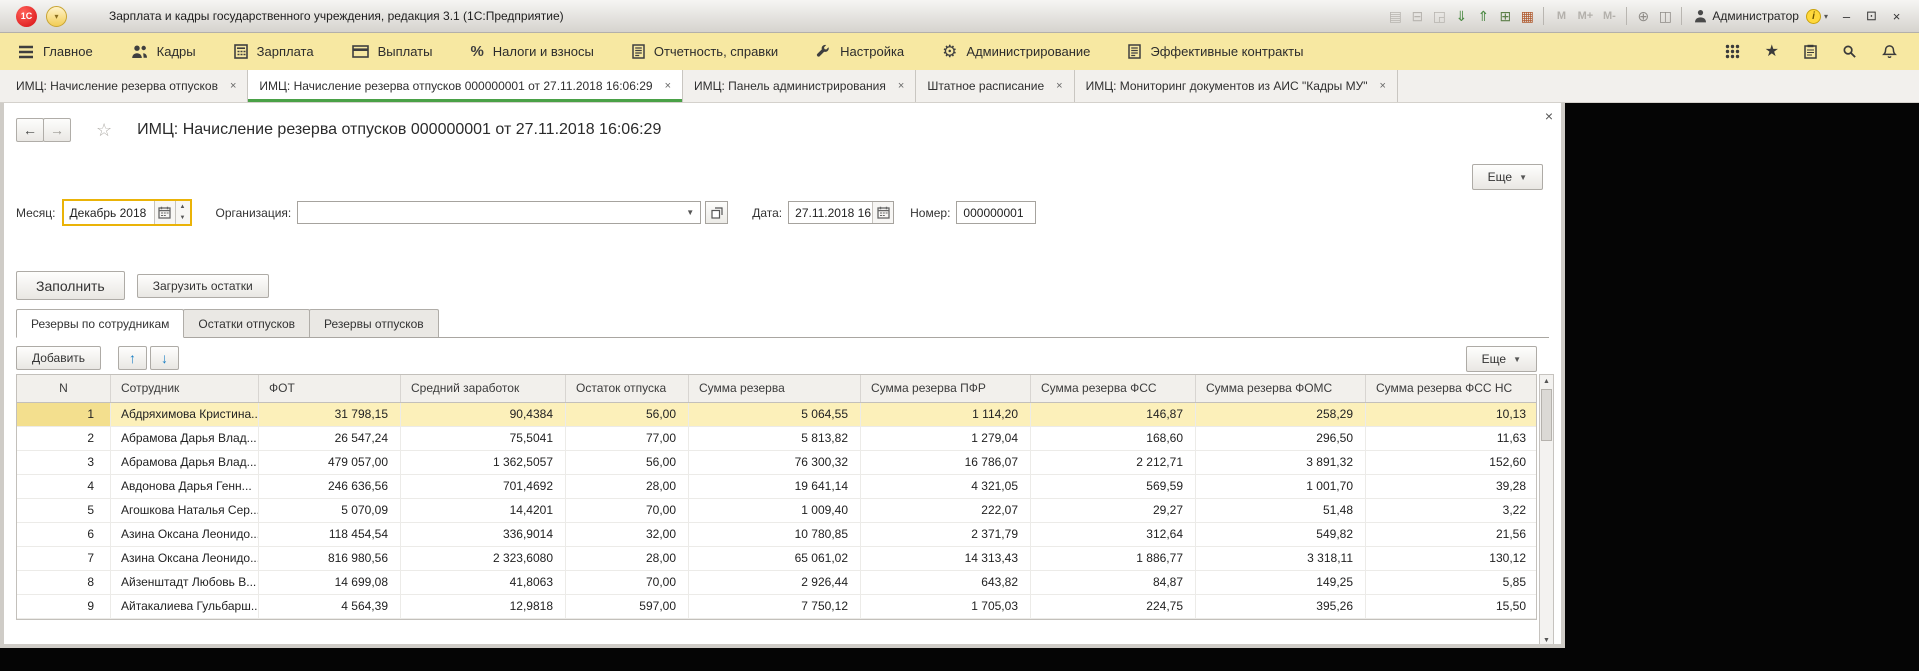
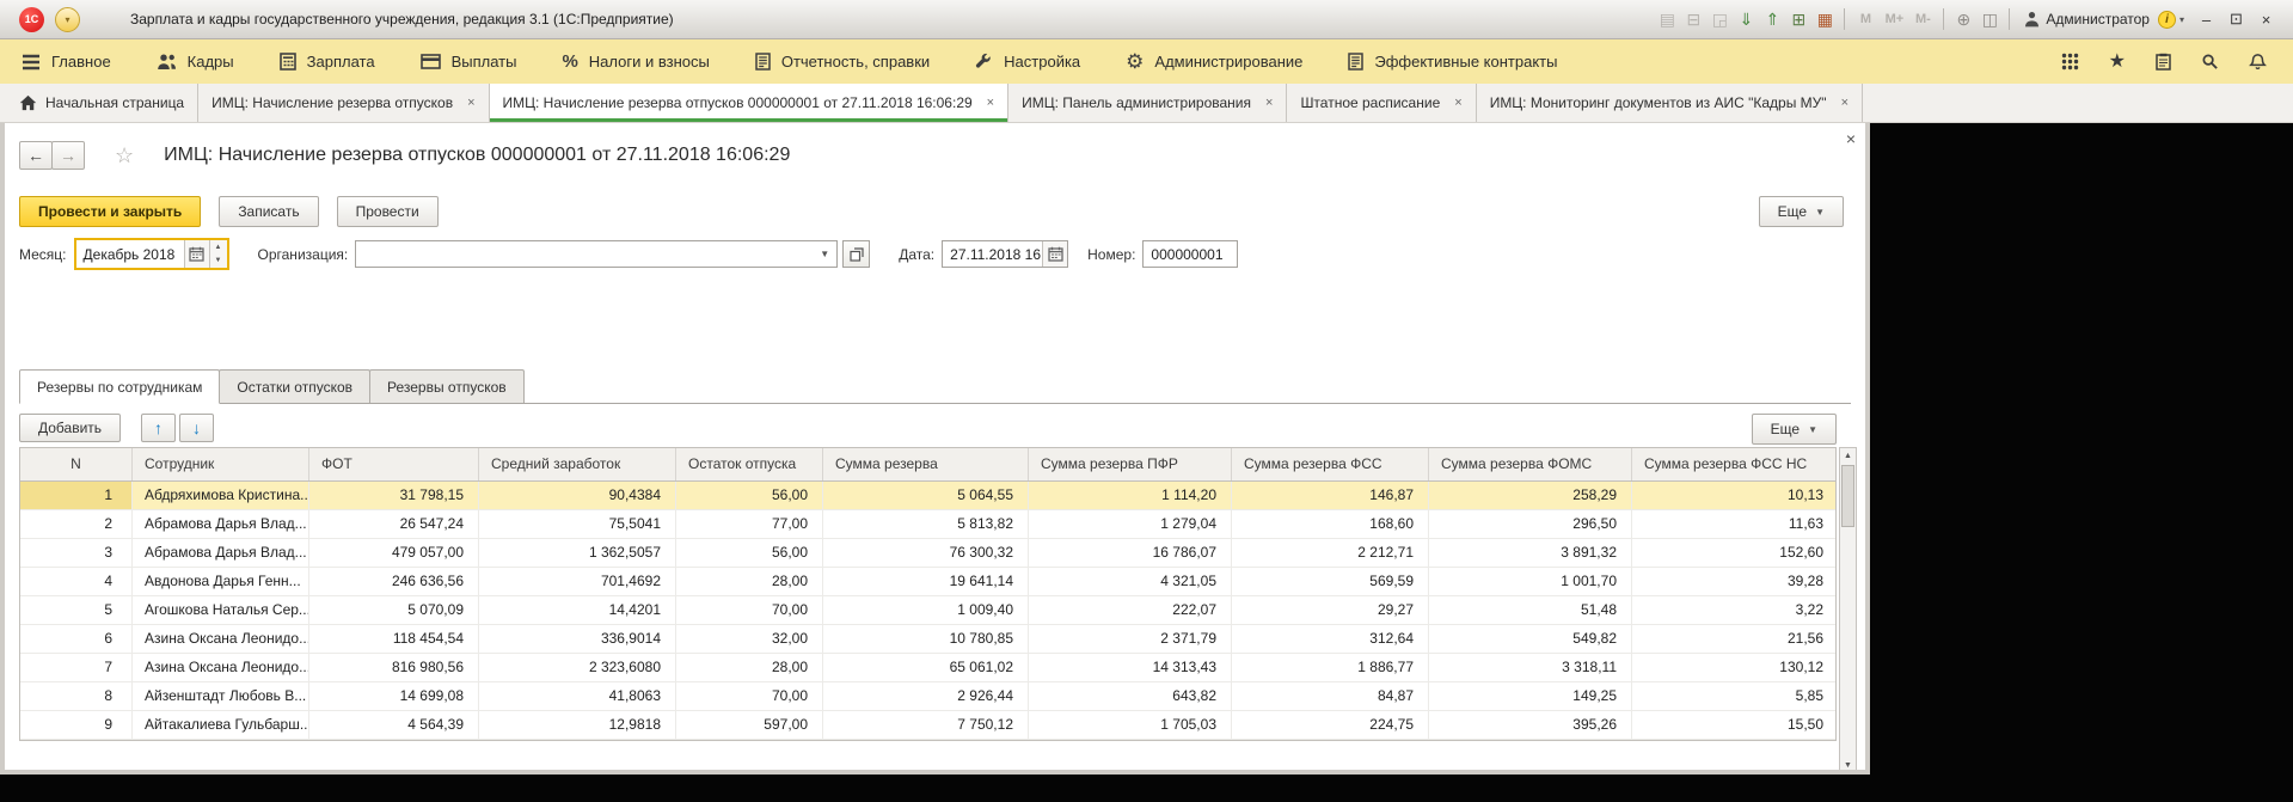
  1С
  ▾
  Зарплата и кадры государственного учреждения, редакция 3.1 (1С:Предприятие)
  ▤
  ⊟
  ◲
  ⇓
  ⇑
  ⊞
  ▦
  M
  M+
  M-
  ⊕
  ◫
  Администратор
  i
  ▾
  –
  ⊡
  ×
  Главное
  Кадры
  Зарплата
  Выплаты
  %
  Налоги и взносы
  Отчетность, справки
  Настройка
  ⚙
  Администрирование
  Эффективные контракты
  ★
+ Начальная страница
  ИМЦ: Начисление резерва отпусков
  ×
  ИМЦ: Начисление резерва отпусков 000000001 от 27.11.2018 16:06:29
  ×
  ИМЦ: Панель администрирования
  ×
  Штатное расписание
  ×
  ИМЦ: Мониторинг документов из АИС "Кадры МУ"
  ×
  ×
  ←
  →
  ☆
  ИМЦ: Начисление резерва отпусков 000000001 от 27.11.2018 16:06:29
+ Провести и закрыть
+ Записать
+ Провести
  Еще
  ▼
  Месяц:
  Декабрь 2018
  Организация:
  ▼
  Дата:
  27.11.2018 16
  Номер:
  000000001
- Заполнить
- Загрузить остатки
  Резервы по сотрудникам
  Остатки отпусков
  Резервы отпусков
  Добавить
  ↑
  ↓
  Еще
  ▼
  N
  Сотрудник
  ФОТ
  Средний заработок
  Остаток отпуска
  Сумма резерва
  Сумма резерва ПФР
  Сумма резерва ФСС
  Сумма резерва ФОМС
  Сумма резерва ФСС НС
  1
  Абдряхимова Кристина..
  31 798,15
  90,4384
  56,00
  5 064,55
  1 114,20
  146,87
  258,29
  10,13
  2
  Абрамова Дарья Влад...
  26 547,24
  75,5041
  77,00
  5 813,82
  1 279,04
  168,60
  296,50
  11,63
  3
  Абрамова Дарья Влад...
  479 057,00
  1 362,5057
  56,00
  76 300,32
  16 786,07
  2 212,71
  3 891,32
  152,60
  4
  Авдонова Дарья Генн...
  246 636,56
  701,4692
  28,00
  19 641,14
  4 321,05
  569,59
  1 001,70
  39,28
  5
  Агошкова Наталья Сер...
  5 070,09
  14,4201
  70,00
  1 009,40
  222,07
  29,27
  51,48
  3,22
  6
  Азина Оксана Леонидо...
  118 454,54
  336,9014
  32,00
  10 780,85
  2 371,79
  312,64
  549,82
  21,56
  7
  Азина Оксана Леонидо...
  816 980,56
  2 323,6080
  28,00
  65 061,02
  14 313,43
  1 886,77
  3 318,11
  130,12
  8
  Айзенштадт Любовь В...
  14 699,08
  41,8063
  70,00
  2 926,44
  643,82
  84,87
  149,25
  5,85
  9
  Айтакалиева Гульбарш..
  4 564,39
  12,9818
  597,00
  7 750,12
  1 705,03
  224,75
  395,26
  15,50
